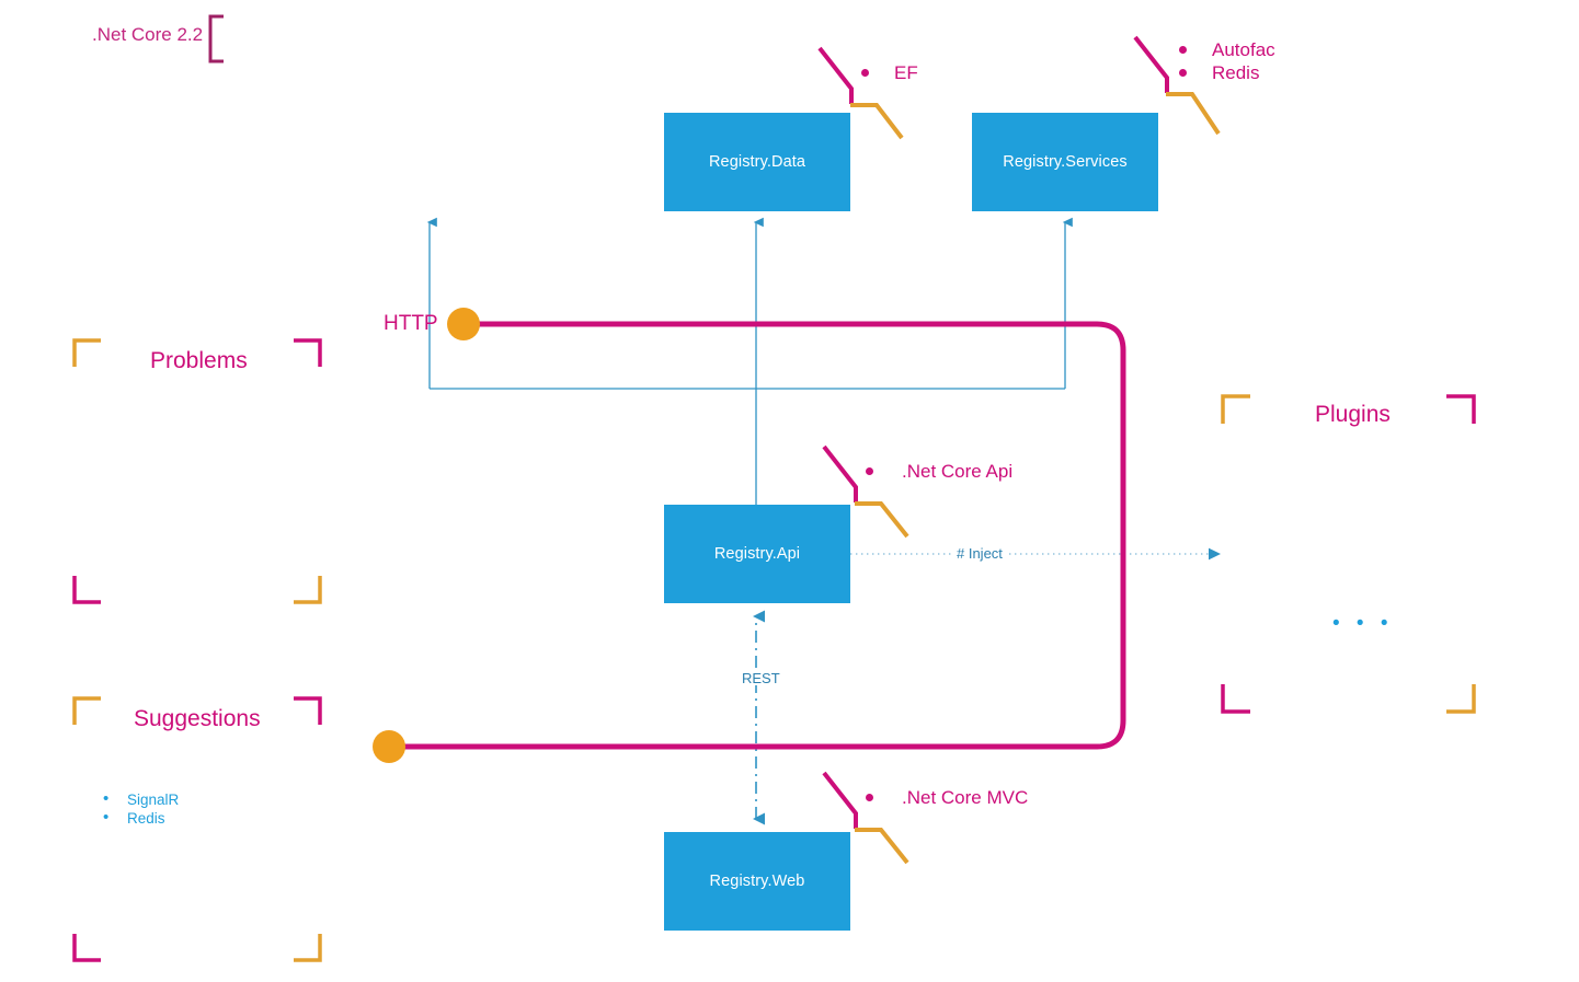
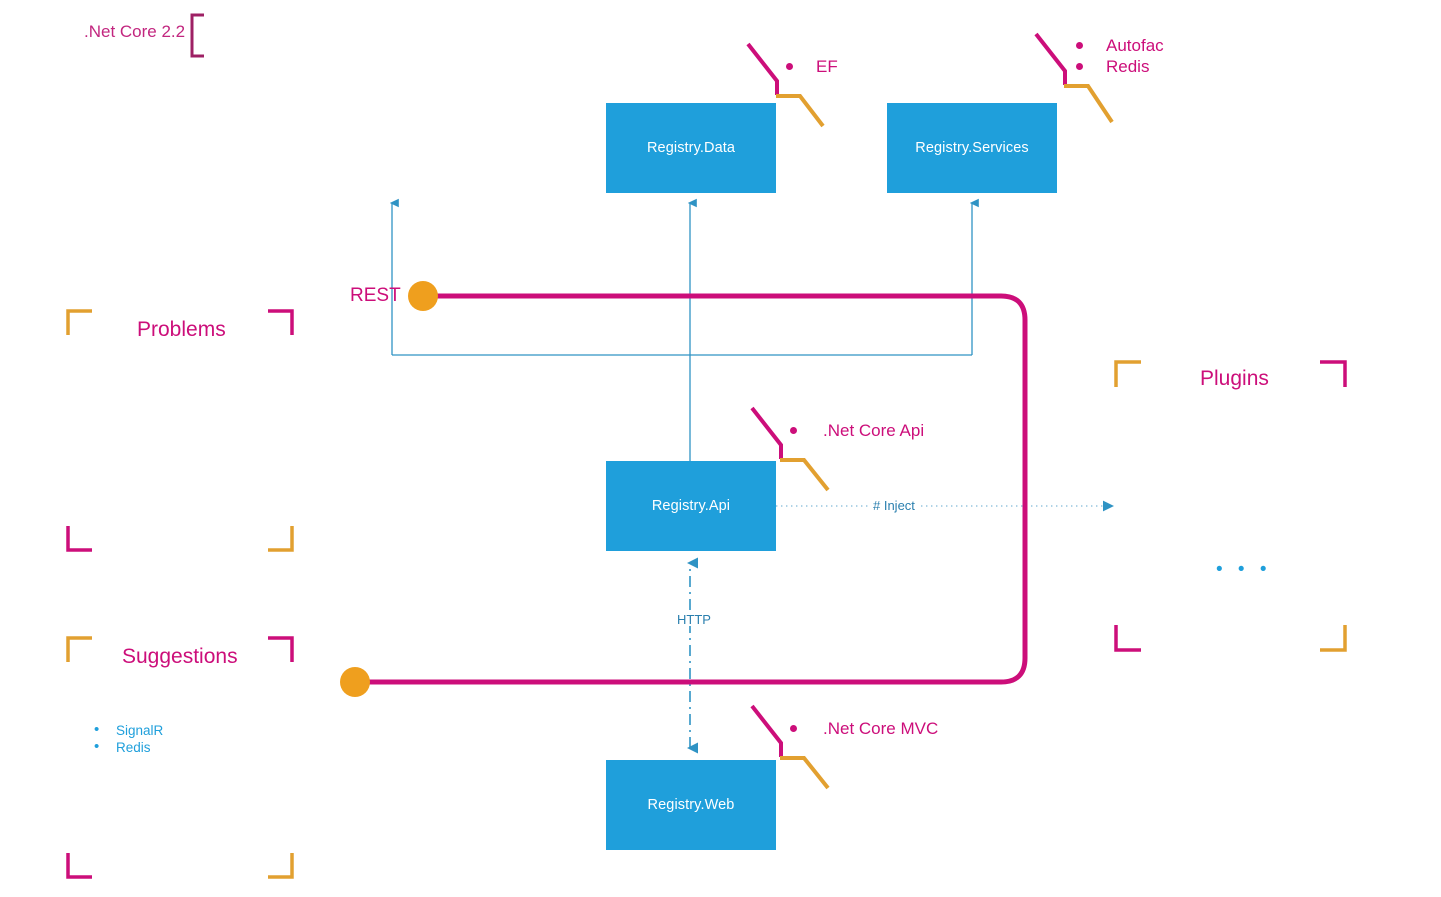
  .Net Core 2.2
  Registry.Data
  Registry.Services
  Registry.Api
  Registry.Web
  EF
  Autofac
  Redis
  .Net Core Api
  .Net Core MVC
- HTTP
+ REST
  # Inject
- REST
+ HTTP
  Problems
  Suggestions
  Plugins
  SignalR
  Redis
  • • •
